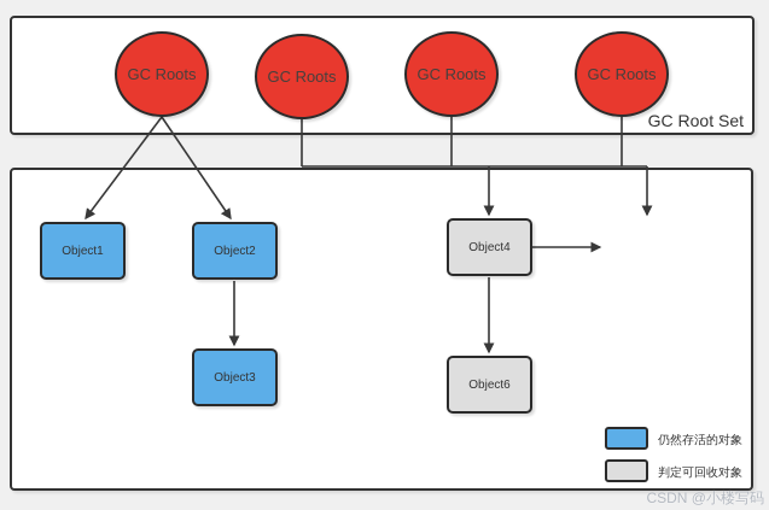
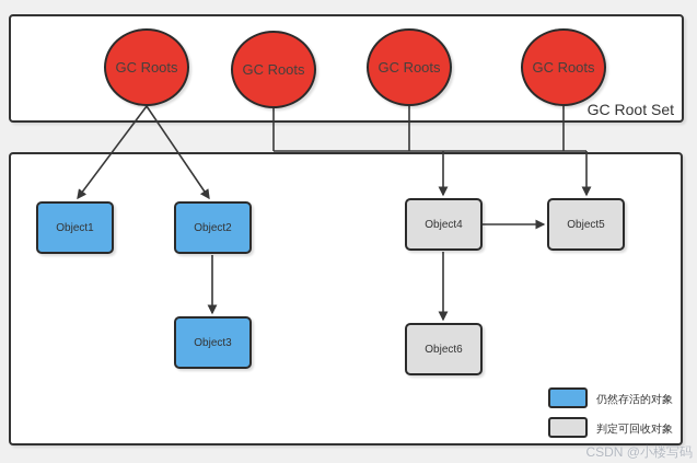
  GC Root Set
  GC Roots
  GC Roots
  GC Roots
  GC Roots
  Object1
  Object2
  Object3
  Object4
+ Object5
  Object6
  仍然存活的对象
  判定可回收对象
  CSDN @小楼写码
